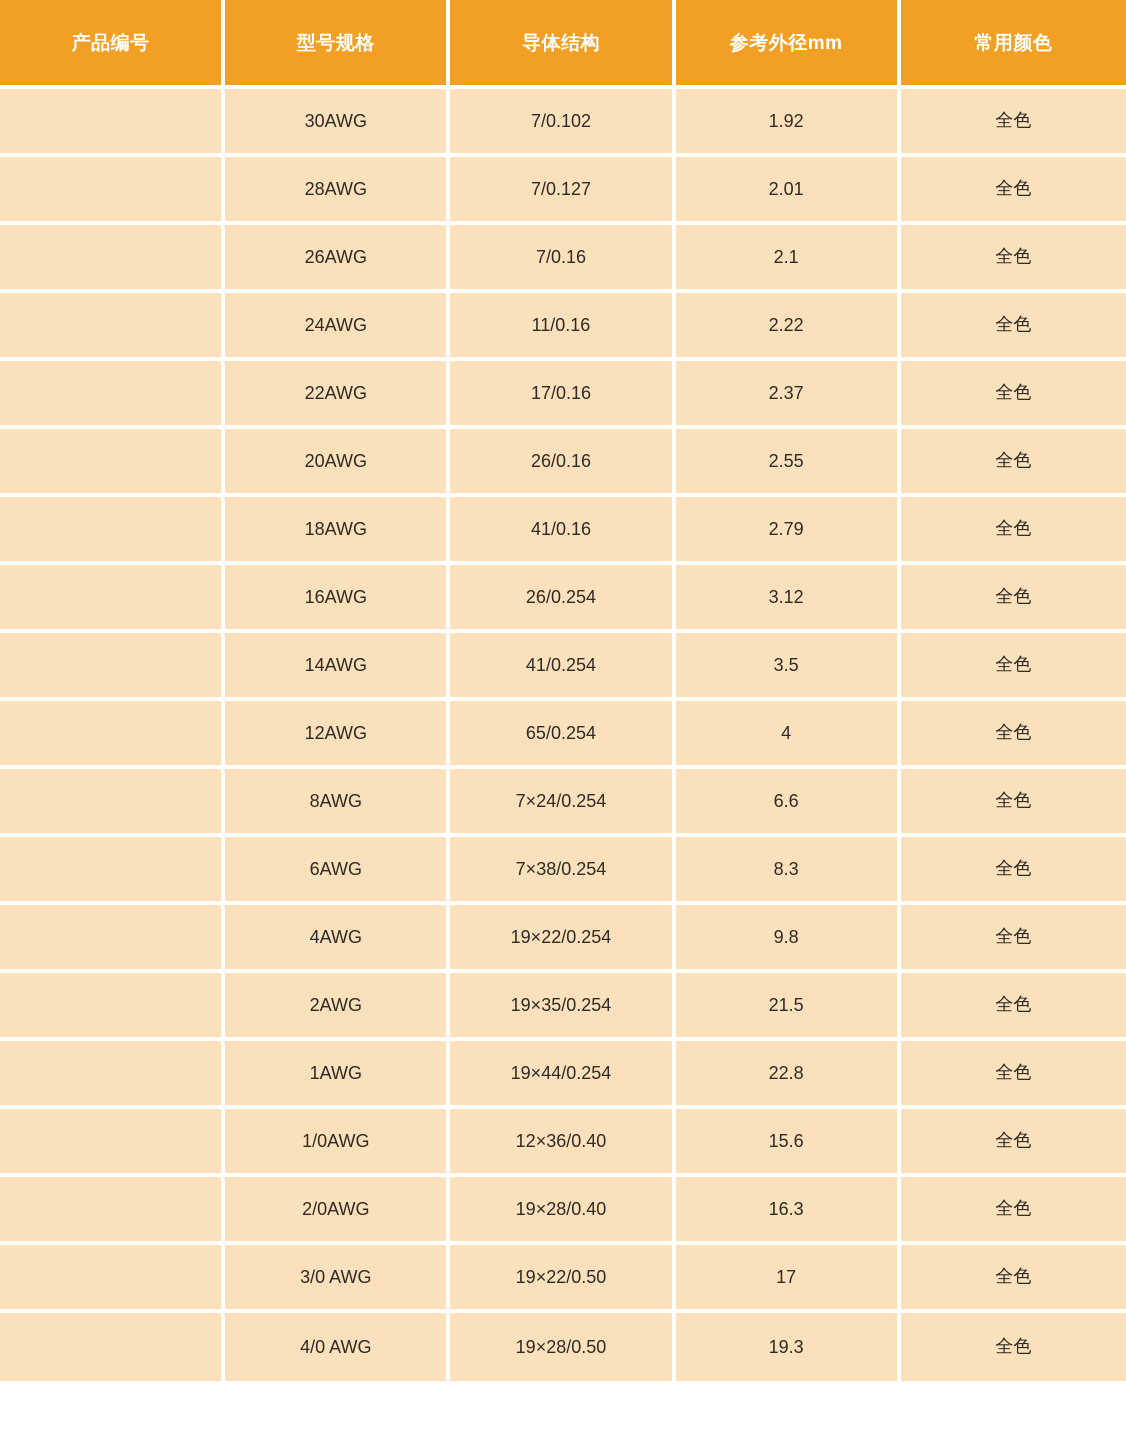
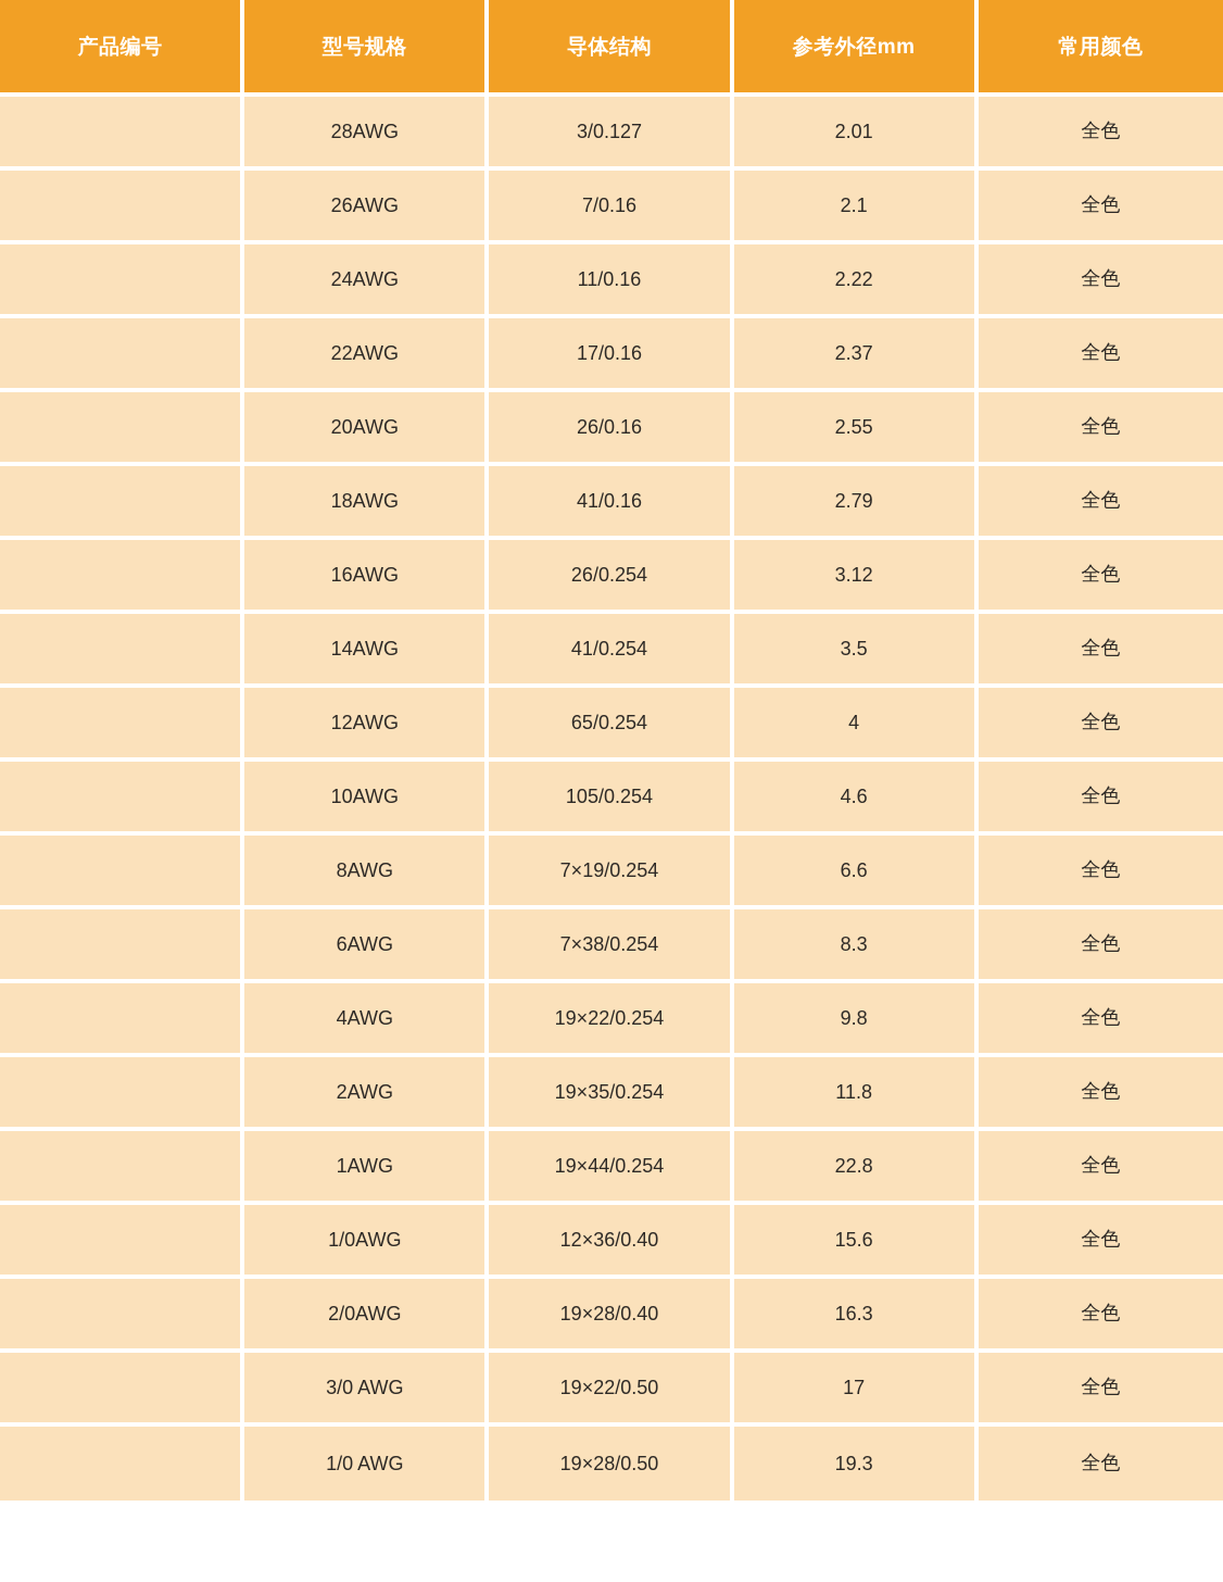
  产品编号	型号规格	导体结构	参考外径mm	常用颜色
- 	30AWG	7/0.102	1.92	全色
- 	28AWG	7/0.127	2.01	全色
+ 	28AWG	3/0.127	2.01	全色
  	26AWG	7/0.16	2.1	全色
  	24AWG	11/0.16	2.22	全色
  	22AWG	17/0.16	2.37	全色
  	20AWG	26/0.16	2.55	全色
  	18AWG	41/0.16	2.79	全色
  	16AWG	26/0.254	3.12	全色
  	14AWG	41/0.254	3.5	全色
  	12AWG	65/0.254	4	全色
+ 	10AWG	105/0.254	4.6	全色
- 	8AWG	7×24/0.254	6.6	全色
+ 	8AWG	7×19/0.254	6.6	全色
  	6AWG	7×38/0.254	8.3	全色
  	4AWG	19×22/0.254	9.8	全色
- 	2AWG	19×35/0.254	21.5	全色
+ 	2AWG	19×35/0.254	11.8	全色
  	1AWG	19×44/0.254	22.8	全色
  	1/0AWG	12×36/0.40	15.6	全色
  	2/0AWG	19×28/0.40	16.3	全色
  	3/0 AWG	19×22/0.50	17	全色
- 	4/0 AWG	19×28/0.50	19.3	全色
+ 	1/0 AWG	19×28/0.50	19.3	全色
